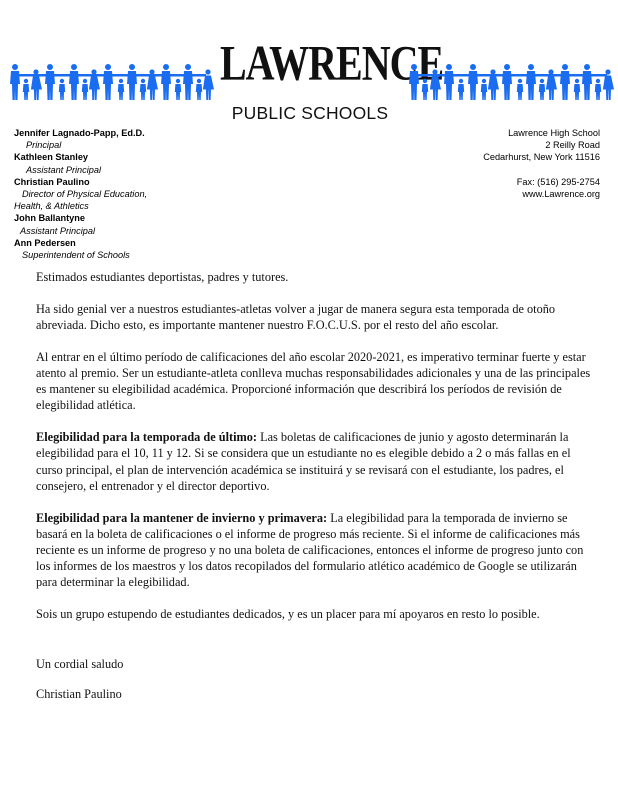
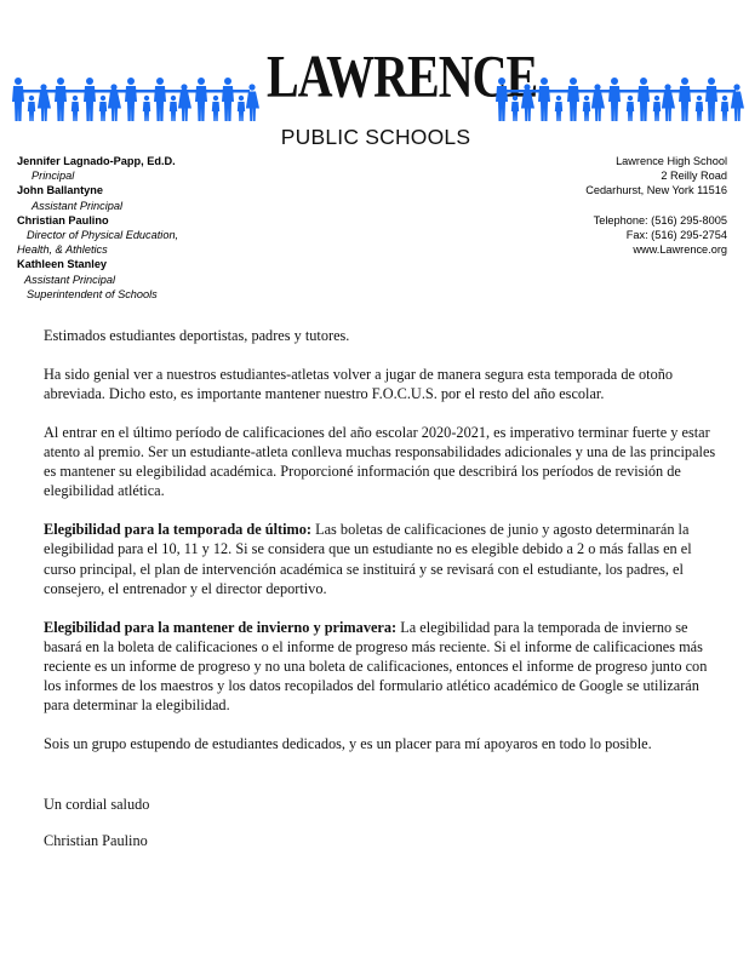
  LAWRENCE
  PUBLIC SCHOOLS
  Jennifer Lagnado-Papp, Ed.D.
  Principal
- Kathleen Stanley
+ John Ballantyne
  Assistant Principal
  Christian Paulino
  Director of Physical Education,
  Health, & Athletics
- John Ballantyne
+ Kathleen Stanley
  Assistant Principal
- Ann Pedersen
  Superintendent of Schools
  Lawrence High School
  2 Reilly Road
  Cedarhurst, New York 11516
+ Telephone: (516) 295-8005
  Fax: (516) 295-2754
  www.Lawrence.org
  Estimados estudiantes deportistas, padres y tutores.
  Ha sido genial ver a nuestros estudiantes-atletas volver a jugar de manera segura esta temporada de otoño abreviada. Dicho esto, es importante mantener nuestro F.O.C.U.S. por el resto del año escolar.
  Al entrar en el último período de calificaciones del año escolar 2020-2021, es imperativo terminar fuerte y estar atento al premio. Ser un estudiante-atleta conlleva muchas responsabilidades adicionales y una de las principales es mantener su elegibilidad académica. Proporcioné información que describirá los períodos de revisión de elegibilidad atlética.
  Elegibilidad para la temporada de último: Las boletas de calificaciones de junio y agosto determinarán la elegibilidad para el 10, 11 y 12. Si se considera que un estudiante no es elegible debido a 2 o más fallas en el curso principal, el plan de intervención académica se instituirá y se revisará con el estudiante, los padres, el consejero, el entrenador y el director deportivo.
  Elegibilidad para la mantener de invierno y primavera: La elegibilidad para la temporada de invierno se basará en la boleta de calificaciones o el informe de progreso más reciente. Si el informe de calificaciones más reciente es un informe de progreso y no una boleta de calificaciones, entonces el informe de progreso junto con los informes de los maestros y los datos recopilados del formulario atlético académico de Google se utilizarán para determinar la elegibilidad.
- Sois un grupo estupendo de estudiantes dedicados, y es un placer para mí apoyaros en resto lo posible.
+ Sois un grupo estupendo de estudiantes dedicados, y es un placer para mí apoyaros en todo lo posible.
  Un cordial saludo
  Christian Paulino
